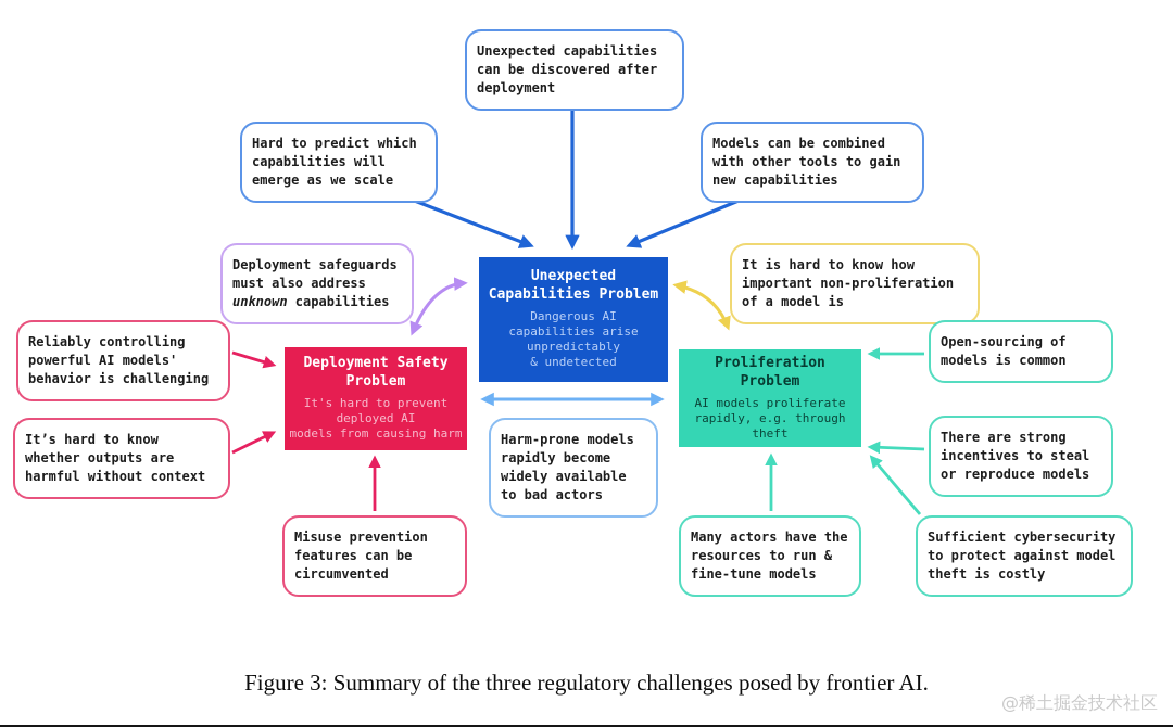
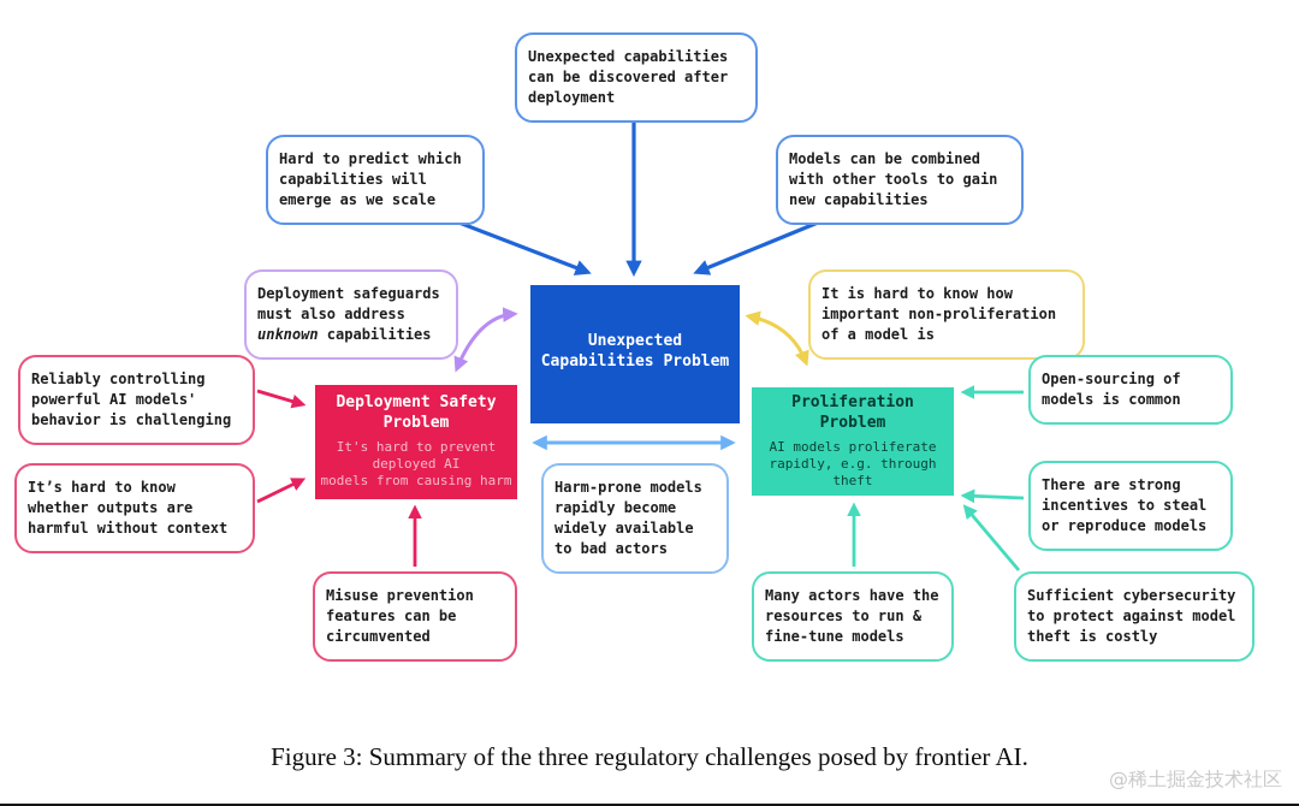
  Unexpected capabilities
  can be discovered after
  deployment
  Hard to predict which
  capabilities will
  emerge as we scale
  Models can be combined
  with other tools to gain
  new capabilities
  Deployment safeguards
  must also address
  unknown capabilities
  It is hard to know how
  important non-proliferation
  of a model is
  Reliably controlling
  powerful AI models'
  behavior is challenging
  It’s hard to know
  whether outputs are
  harmful without context
  Misuse prevention
  features can be
  circumvented
  Harm-prone models
  rapidly become
  widely available
  to bad actors
  Open-sourcing of
  models is common
  There are strong
  incentives to steal
  or reproduce models
  Many actors have the
  resources to run &
  fine-tune models
  Sufficient cybersecurity
  to protect against model
  theft is costly
  Unexpected
  Capabilities Problem
- Dangerous AI
- capabilities arise
- unpredictably
- & undetected
  Deployment Safety
  Problem
  It's hard to prevent
  deployed AI
  models from causing harm
  Proliferation
  Problem
  AI models proliferate
  rapidly, e.g. through
  theft
  Figure 3: Summary of the three regulatory challenges posed by frontier AI.
  @稀土掘金技术社区
